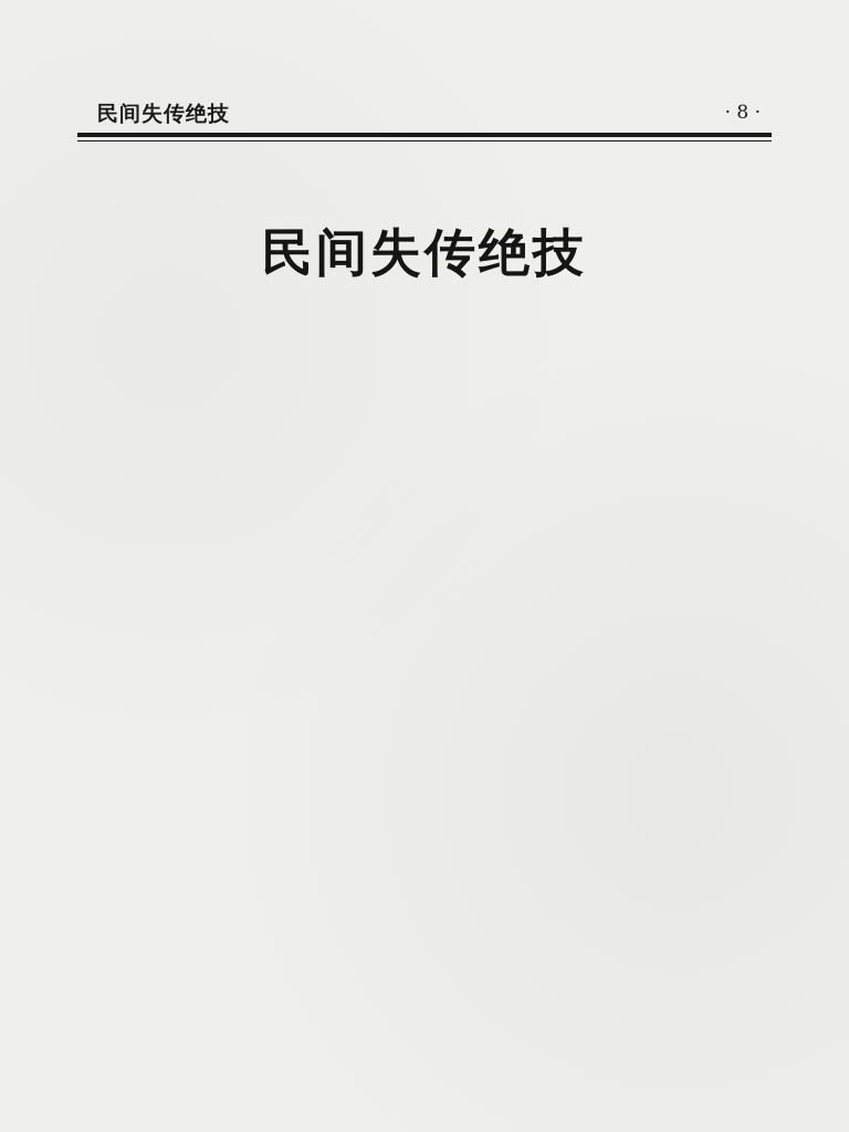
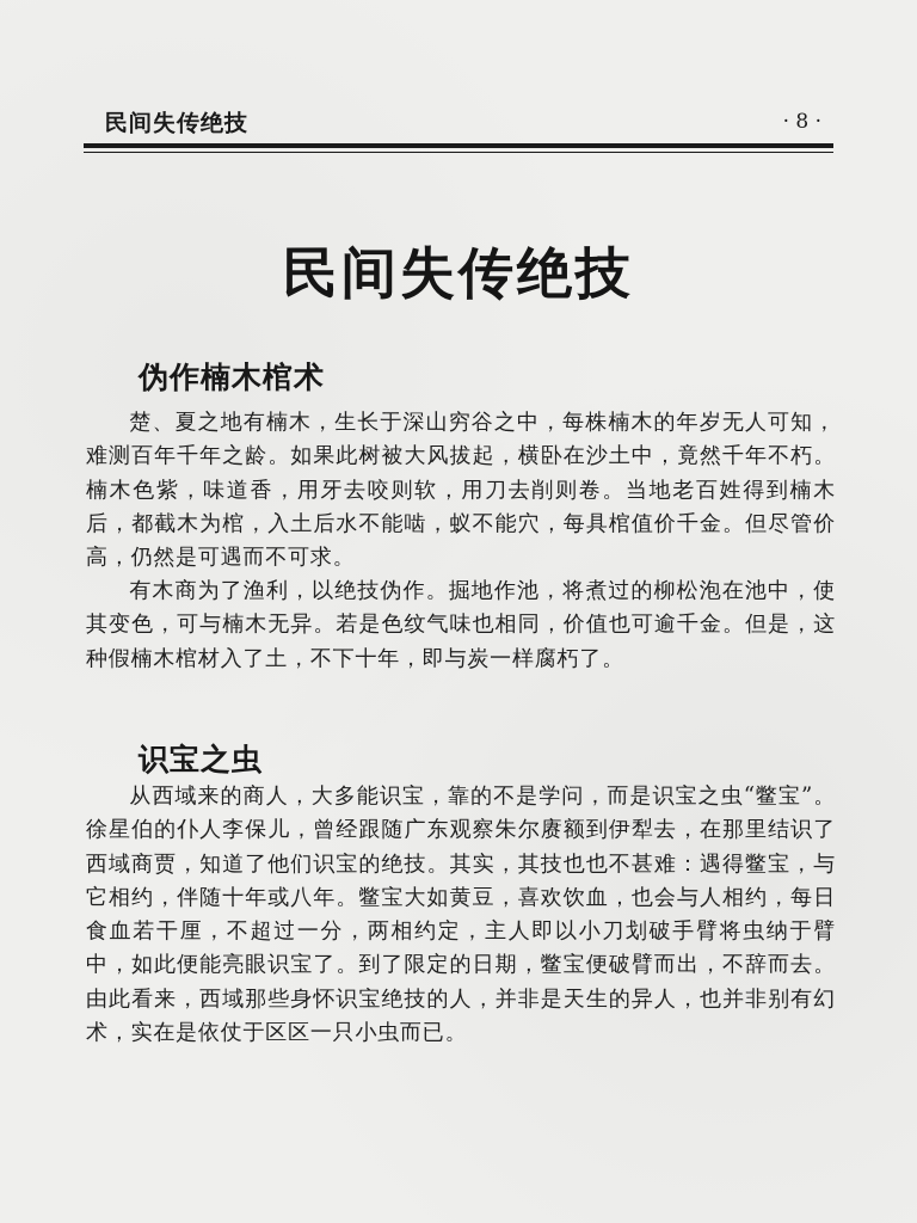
  民间失传绝技
  · 8 ·
  民间失传绝技
+ 伪作楠木棺术
+ 楚、夏之地有楠木，生长于深山穷谷之中，每株楠木的年岁无人可知，难测百年千年之龄。如果此树被大风拔起，横卧在沙土中，竟然千年不朽。楠木色紫，味道香，用牙去咬则软，用刀去削则卷。当地老百姓得到楠木后，都截木为棺，入土后水不能啮，蚁不能穴，每具棺值价千金。但尽管价高，仍然是可遇而不可求。
+ 有木商为了渔利，以绝技伪作。掘地作池，将煮过的柳松泡在池中，使其变色，可与楠木无异。若是色纹气味也相同，价值也可逾千金。但是，这种假楠木棺材入了土，不下十年，即与炭一样腐朽了。
+ 识宝之虫
+ 从西域来的商人，大多能识宝，靠的不是学问，而是识宝之虫“鳖宝”。徐星伯的仆人李保儿，曾经跟随广东观察朱尔赓额到伊犁去，在那里结识了西域商贾，知道了他们识宝的绝技。其实，其技也也不甚难：遇得鳖宝，与它相约，伴随十年或八年。鳖宝大如黄豆，喜欢饮血，也会与人相约，每日食血若干厘，不超过一分，两相约定，主人即以小刀划破手臂将虫纳于臂中，如此便能亮眼识宝了。到了限定的日期，鳖宝便破臂而出，不辞而去。由此看来，西域那些身怀识宝绝技的人，并非是天生的异人，也并非别有幻术，实在是依仗于区区一只小虫而已。
